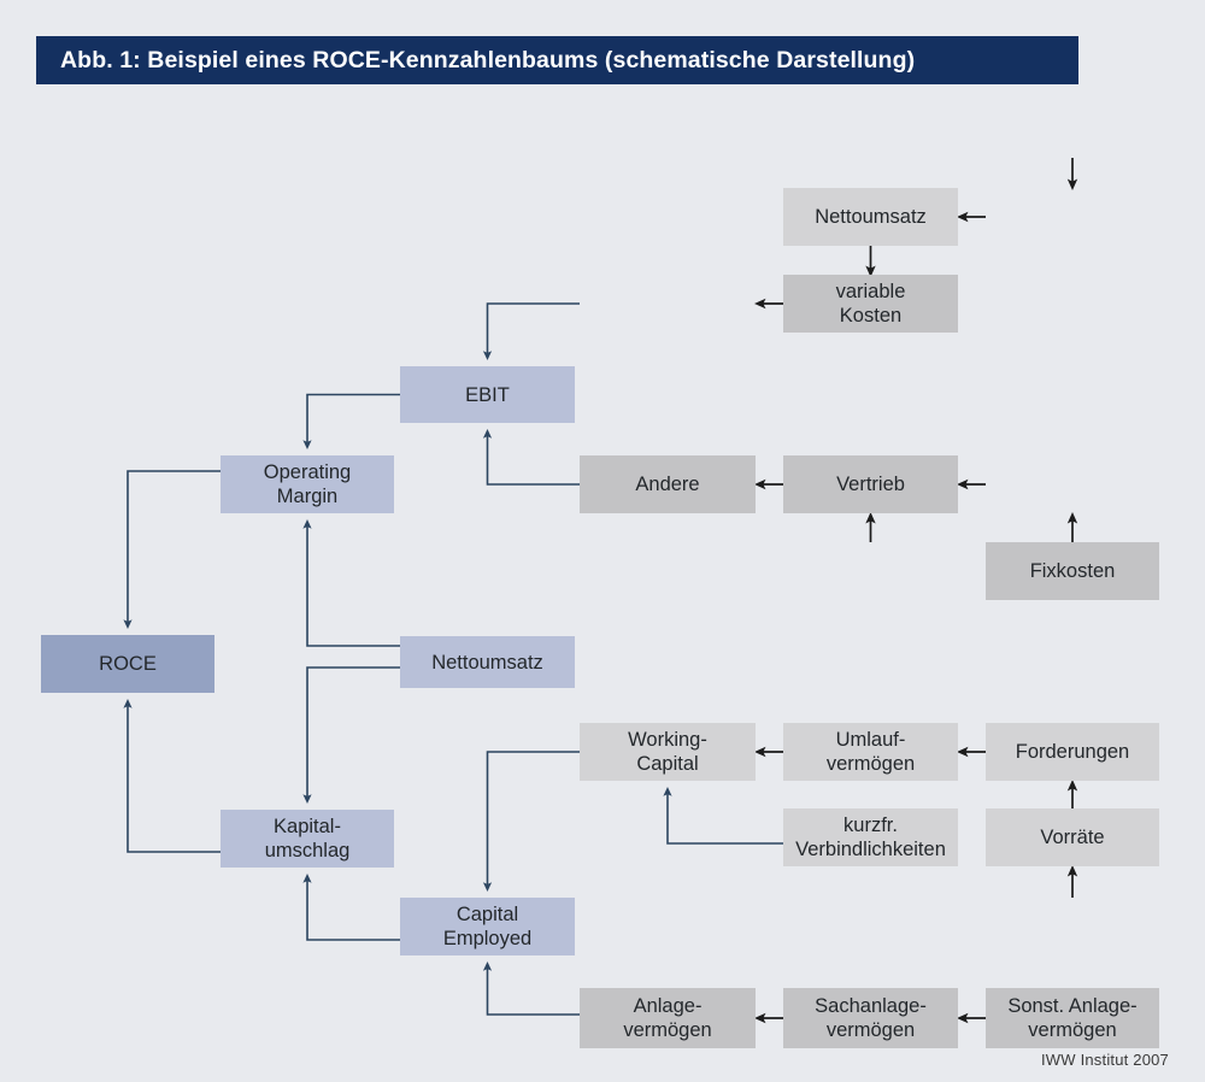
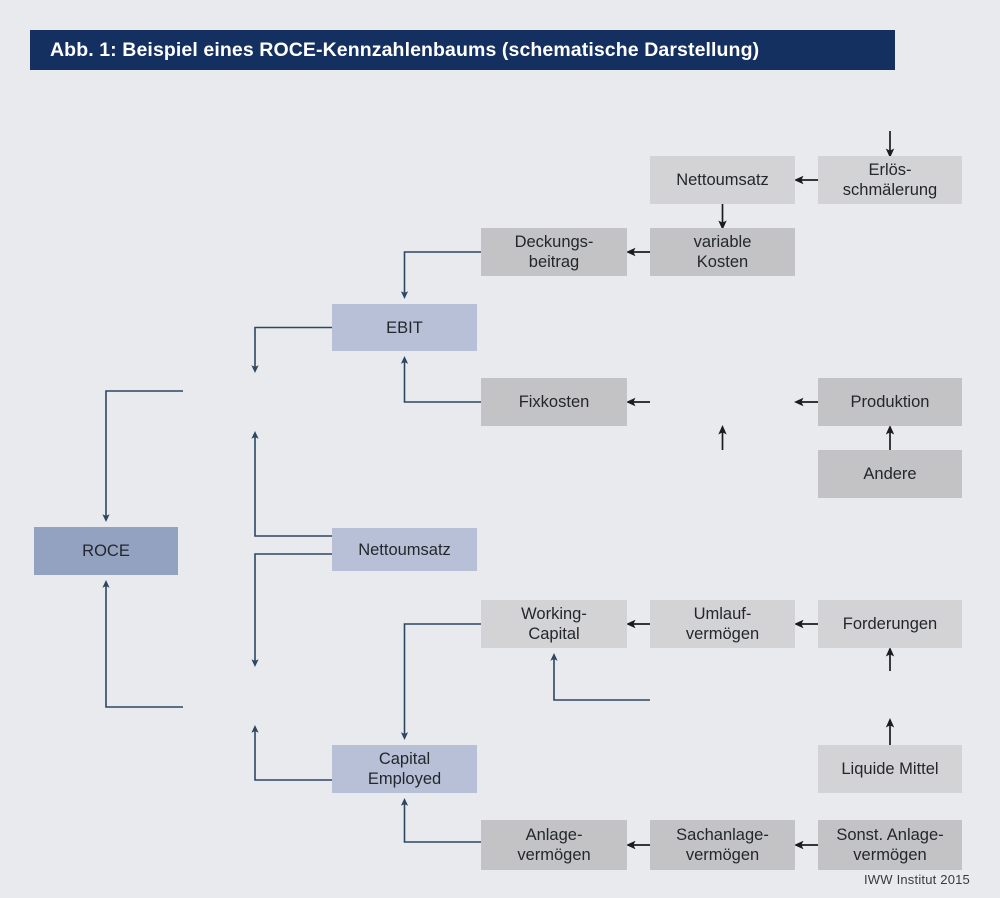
  Abb. 1: Beispiel eines ROCE-Kennzahlenbaums (schematische Darstellung)
  ROCE
- Operating
- Margin
- Kapital-
- umschlag
  EBIT
  Nettoumsatz
  Capital
  Employed
+ Deckungs-
+ beitrag
- Andere
+ Fixkosten
  Working-
  Capital
  Anlage-
  vermögen
  Nettoumsatz
  variable
  Kosten
- Vertrieb
  Umlauf-
  vermögen
- kurzfr.
- Verbindlichkeiten
- Vorräte
  Sachanlage-
  vermögen
+ Erlös-
+ schmälerung
+ Produktion
- Fixkosten
+ Andere
  Forderungen
+ Liquide Mittel
  Sonst. Anlage-
  vermögen
- IWW Institut 2007
+ IWW Institut 2015
